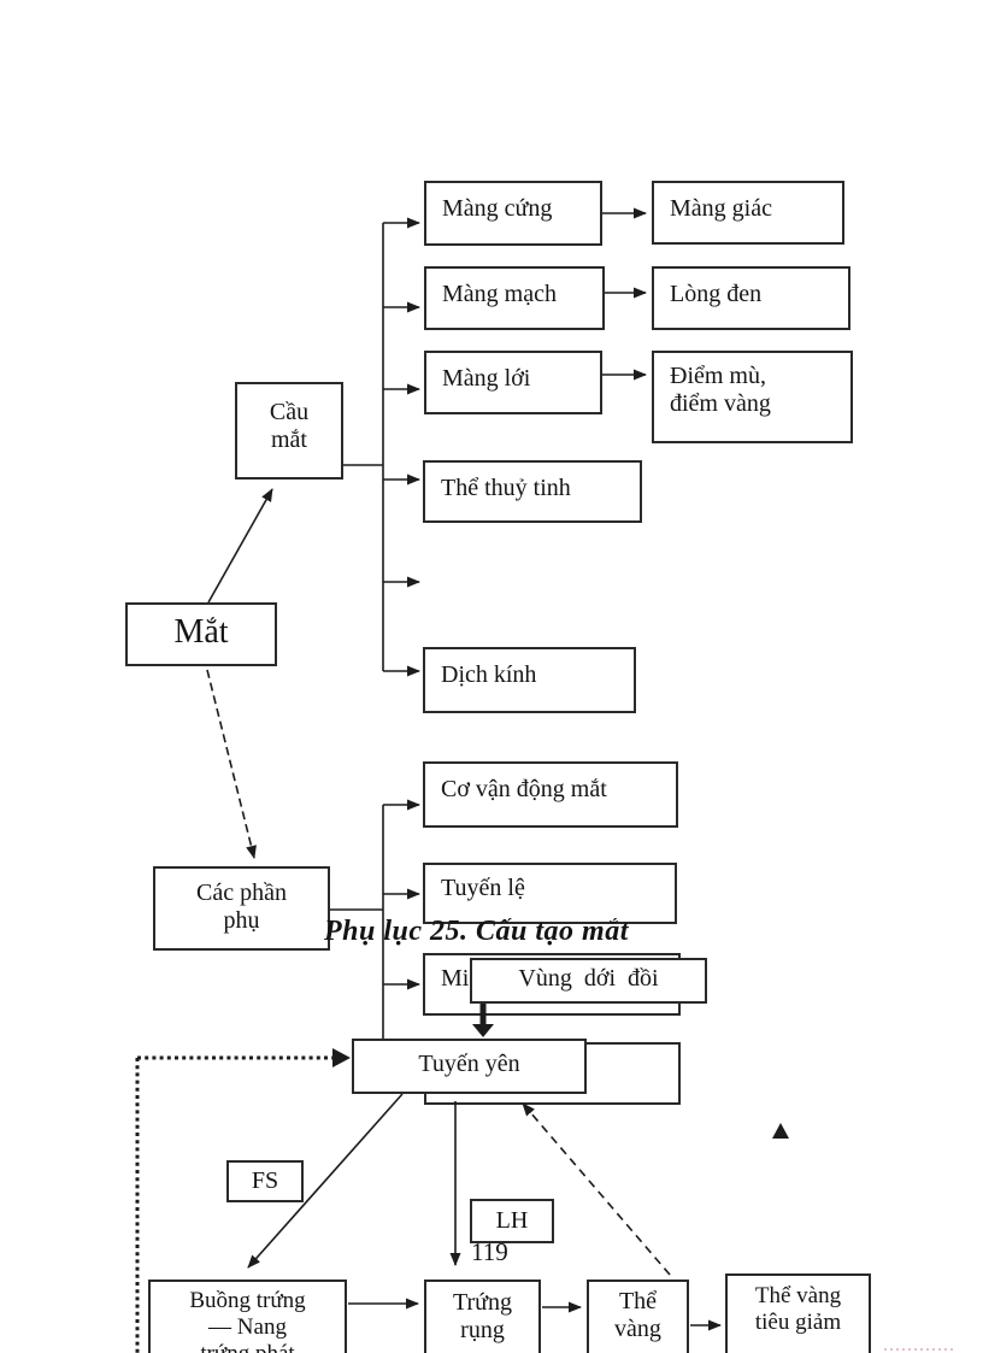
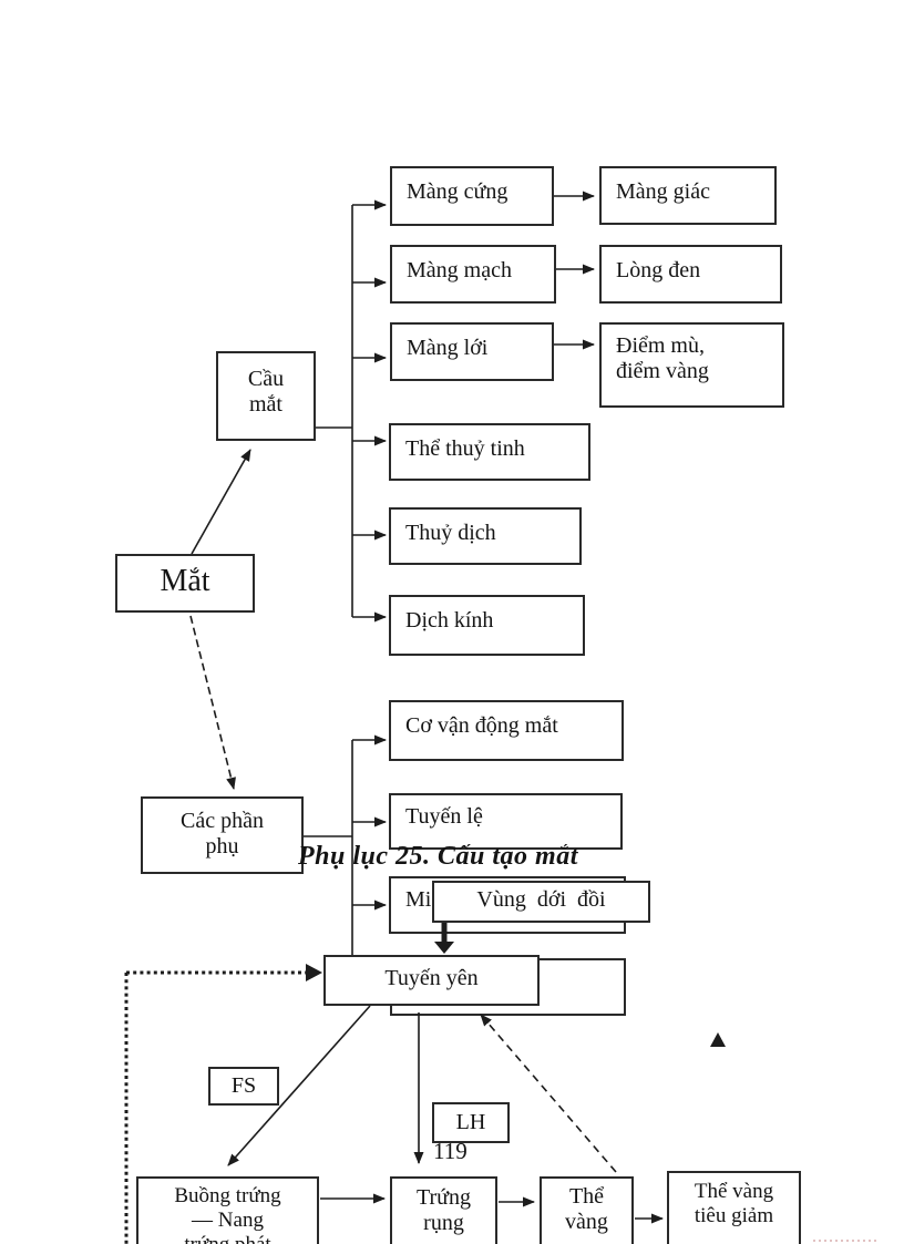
  Mắt
  Cầu
  mắt
  Màng cứng
  Màng giác
  Màng mạch
  Lòng đen
  Màng lới
  Điểm mù,
  điểm vàng
  Thể thuỷ tinh
+ Thuỷ dịch
  Dịch kính
  Các phần
  phụ
  Cơ vận động mắt
  Tuyến lệ
  Mi
  Vùng dới đồi
  Tuyến yên
  FS
  LH
  Buồng trứng
  — Nang
  Trứng
  rụng
  Thể
  vàng
  Thể vàng
  tiêu giảm
  Phụ lục 25. Cấu tạo mắt
  119
